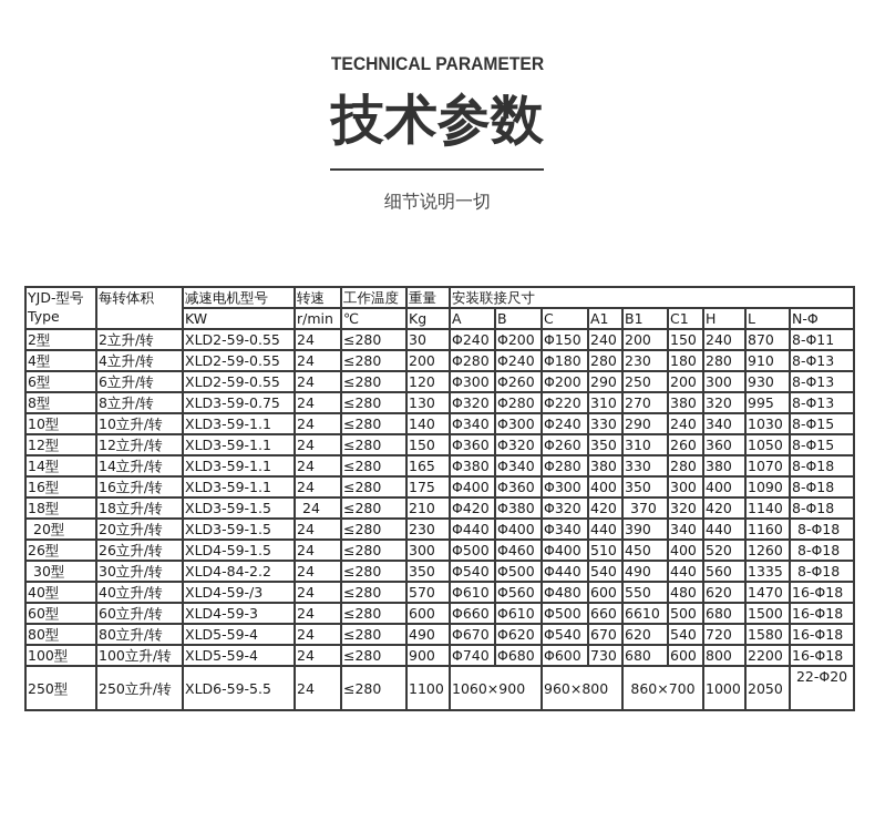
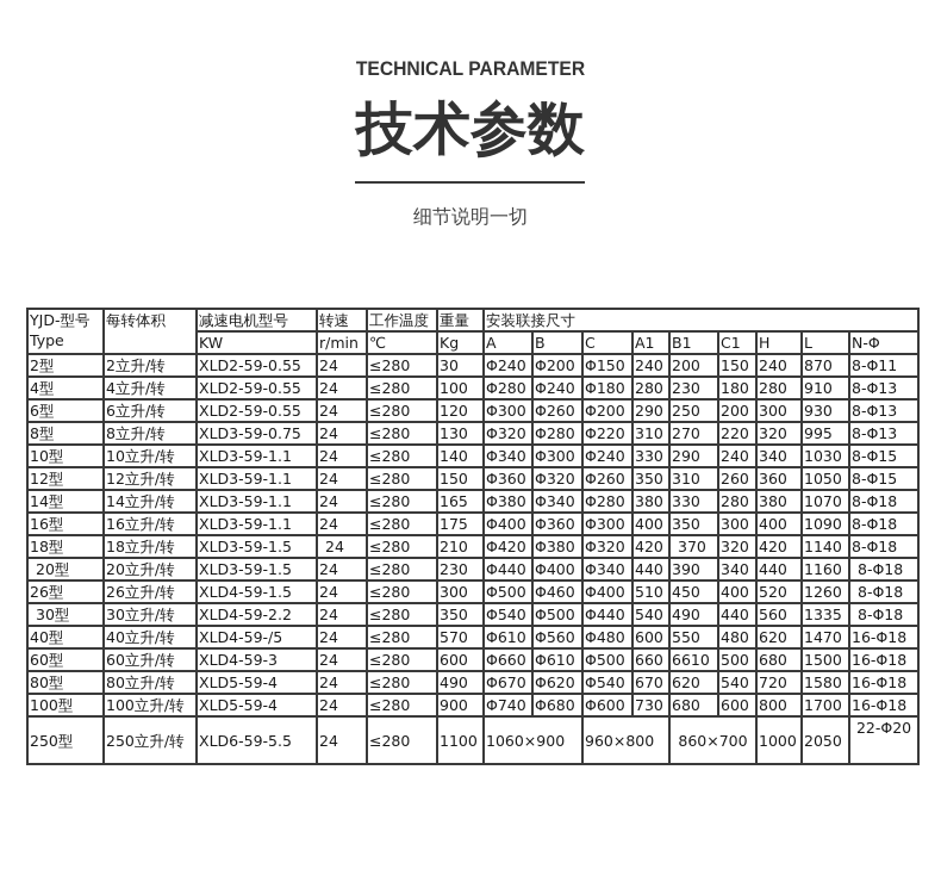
  TECHNICAL PARAMETER
  技术参数
  细节说明一切
  YJD-型号Type	每转体积	减速电机型号	转速	工作温度	重量	安装联接尺寸
  KW	r/min	℃	Kg	A	B	C	A1	B1	C1	H	L	N-Φ
  2型	2立升/转	XLD2-59-0.55	24	≤280	30	Φ240	Φ200	Φ150	240	200	150	240	870	8-Φ11
- 4型	4立升/转	XLD2-59-0.55	24	≤280	200	Φ280	Φ240	Φ180	280	230	180	280	910	8-Φ13
+ 4型	4立升/转	XLD2-59-0.55	24	≤280	100	Φ280	Φ240	Φ180	280	230	180	280	910	8-Φ13
  6型	6立升/转	XLD2-59-0.55	24	≤280	120	Φ300	Φ260	Φ200	290	250	200	300	930	8-Φ13
- 8型	8立升/转	XLD3-59-0.75	24	≤280	130	Φ320	Φ280	Φ220	310	270	380	320	995	8-Φ13
+ 8型	8立升/转	XLD3-59-0.75	24	≤280	130	Φ320	Φ280	Φ220	310	270	220	320	995	8-Φ13
  10型	10立升/转	XLD3-59-1.1	24	≤280	140	Φ340	Φ300	Φ240	330	290	240	340	1030	8-Φ15
  12型	12立升/转	XLD3-59-1.1	24	≤280	150	Φ360	Φ320	Φ260	350	310	260	360	1050	8-Φ15
  14型	14立升/转	XLD3-59-1.1	24	≤280	165	Φ380	Φ340	Φ280	380	330	280	380	1070	8-Φ18
  16型	16立升/转	XLD3-59-1.1	24	≤280	175	Φ400	Φ360	Φ300	400	350	300	400	1090	8-Φ18
  18型	18立升/转	XLD3-59-1.5	24	≤280	210	Φ420	Φ380	Φ320	420	370	320	420	1140	8-Φ18
  20型	20立升/转	XLD3-59-1.5	24	≤280	230	Φ440	Φ400	Φ340	440	390	340	440	1160	8-Φ18
  26型	26立升/转	XLD4-59-1.5	24	≤280	300	Φ500	Φ460	Φ400	510	450	400	520	1260	8-Φ18
- 30型	30立升/转	XLD4-84-2.2	24	≤280	350	Φ540	Φ500	Φ440	540	490	440	560	1335	8-Φ18
+ 30型	30立升/转	XLD4-59-2.2	24	≤280	350	Φ540	Φ500	Φ440	540	490	440	560	1335	8-Φ18
- 40型	40立升/转	XLD4-59-/3	24	≤280	570	Φ610	Φ560	Φ480	600	550	480	620	1470	16-Φ18
+ 40型	40立升/转	XLD4-59-/5	24	≤280	570	Φ610	Φ560	Φ480	600	550	480	620	1470	16-Φ18
  60型	60立升/转	XLD4-59-3	24	≤280	600	Φ660	Φ610	Φ500	660	6610	500	680	1500	16-Φ18
  80型	80立升/转	XLD5-59-4	24	≤280	490	Φ670	Φ620	Φ540	670	620	540	720	1580	16-Φ18
- 100型	100立升/转	XLD5-59-4	24	≤280	900	Φ740	Φ680	Φ600	730	680	600	800	2200	16-Φ18
+ 100型	100立升/转	XLD5-59-4	24	≤280	900	Φ740	Φ680	Φ600	730	680	600	800	1700	16-Φ18
  250型	250立升/转	XLD6-59-5.5	24	≤280	1100	1060×900	960×800	860×700	1000	2050	22-Φ20
